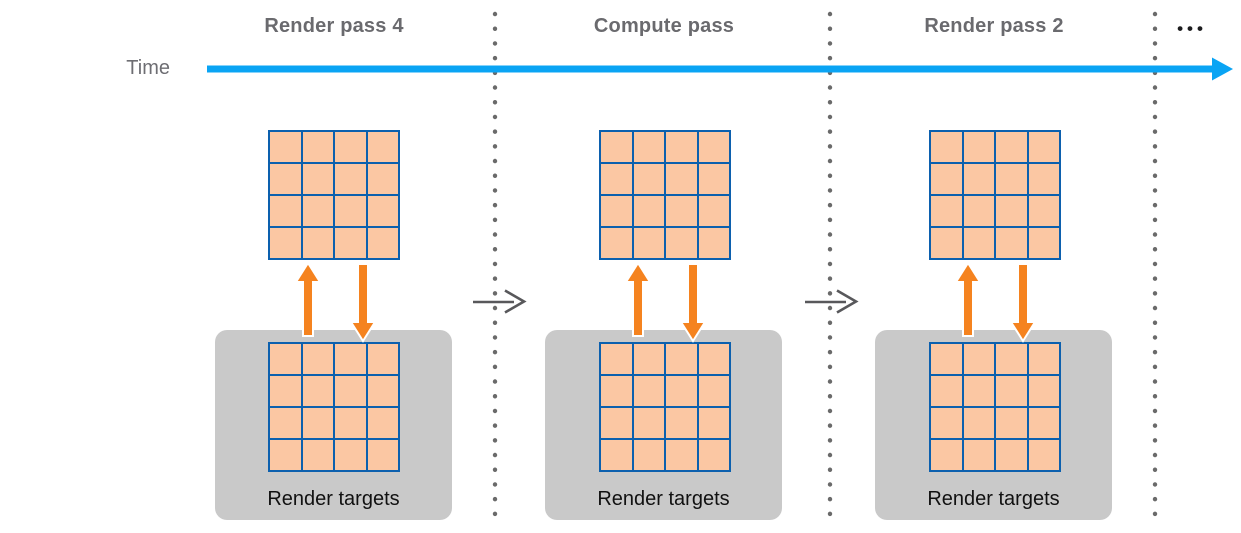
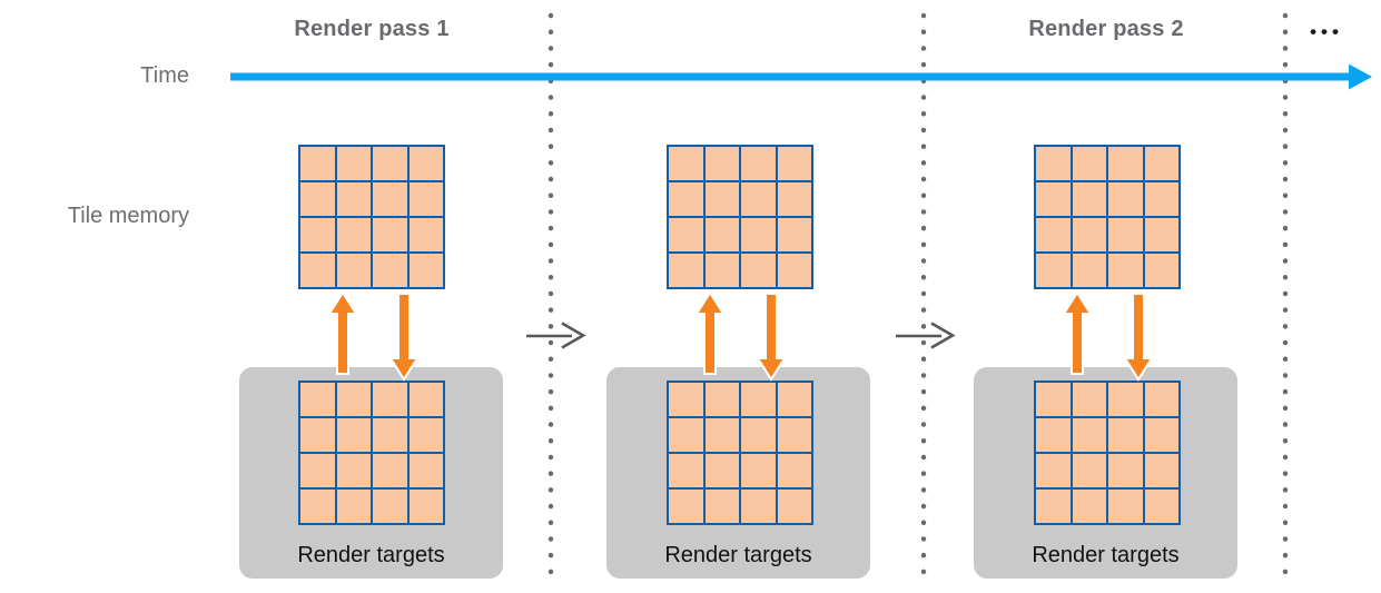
- Render pass 4
+ Render pass 1
- Compute pass
  Render pass 2
  •••
  Time
+ Tile memory
  Render targets
  Render targets
  Render targets
